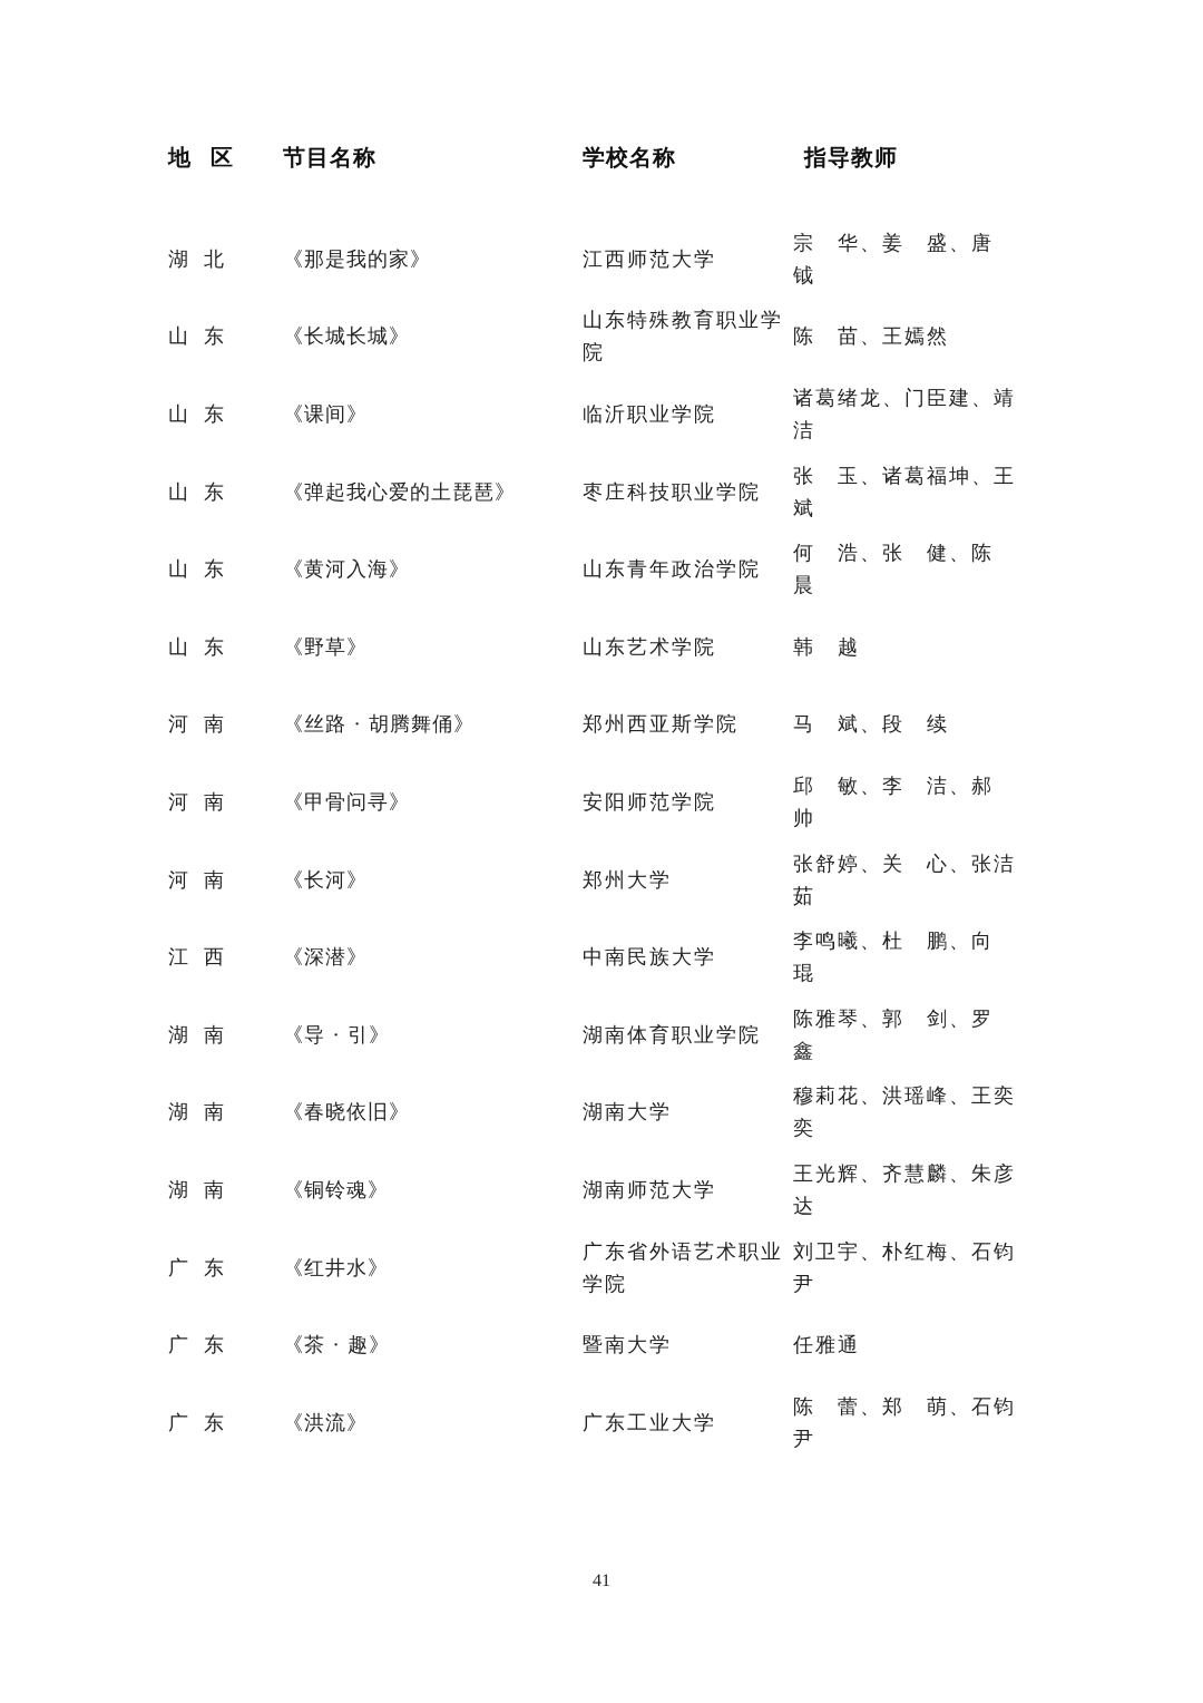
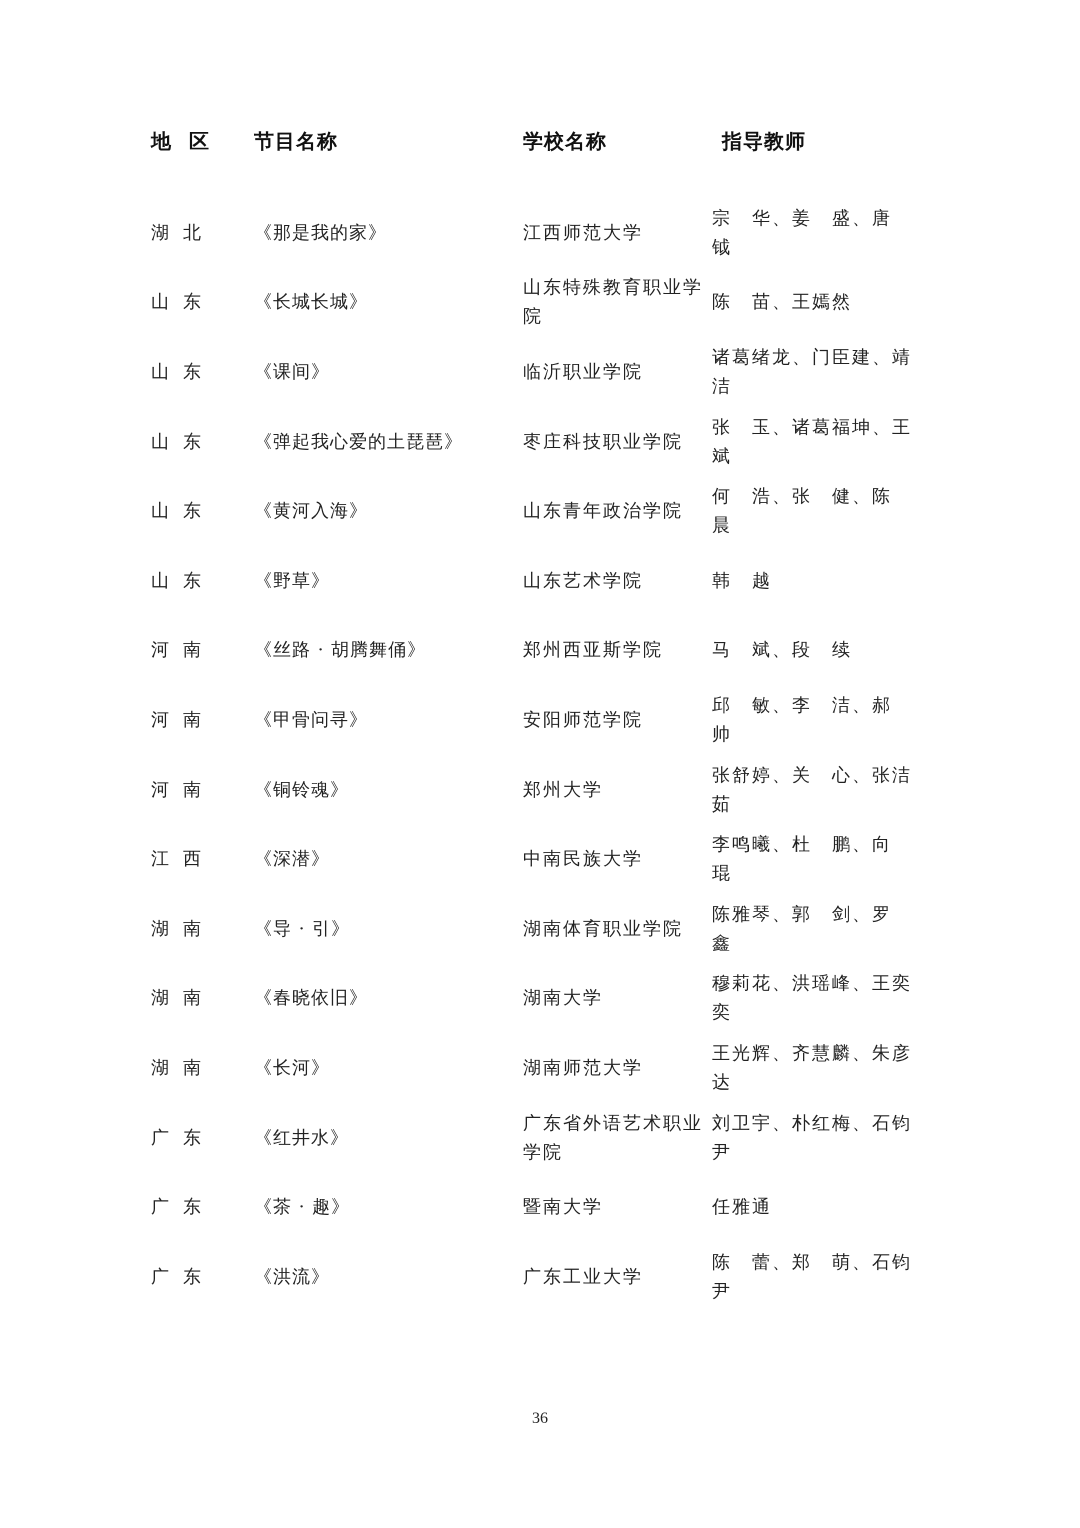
  地区
  节目名称
  学校名称
  指导教师
  湖北
  《那是我的家》
  江西师范大学
  宗 华、姜 盛、唐 钺
  山东
  《长城长城》
  山东特殊教育职业学院
  陈 苗、王嫣然
  山东
  《课间》
  临沂职业学院
  诸葛绪龙、门臣建、靖洁
  山东
  《弹起我心爱的土琵琶》
  枣庄科技职业学院
  张 玉、诸葛福坤、王斌
  山东
  《黄河入海》
  山东青年政治学院
  何 浩、张 健、陈 晨
  山东
  《野草》
  山东艺术学院
  韩 越
  河南
  《丝路 · 胡腾舞俑》
  郑州西亚斯学院
  马 斌、段 续
  河南
  《甲骨问寻》
  安阳师范学院
  邱 敏、李 洁、郝 帅
  河南
- 《长河》
+ 《铜铃魂》
  郑州大学
  张舒婷、关 心、张洁茹
  江西
  《深潜》
  中南民族大学
  李鸣曦、杜 鹏、向 琨
  湖南
  《导 · 引》
  湖南体育职业学院
  陈雅琴、郭 剑、罗 鑫
  湖南
  《春晓依旧》
  湖南大学
  穆莉花、洪瑶峰、王奕奕
  湖南
- 《铜铃魂》
+ 《长河》
  湖南师范大学
  王光辉、齐慧麟、朱彦达
  广东
  《红井水》
  广东省外语艺术职业学院
  刘卫宇、朴红梅、石钧尹
  广东
  《茶 · 趣》
  暨南大学
  任雅通
  广东
  《洪流》
  广东工业大学
  陈 蕾、郑 萌、石钧尹
- 41
+ 36
